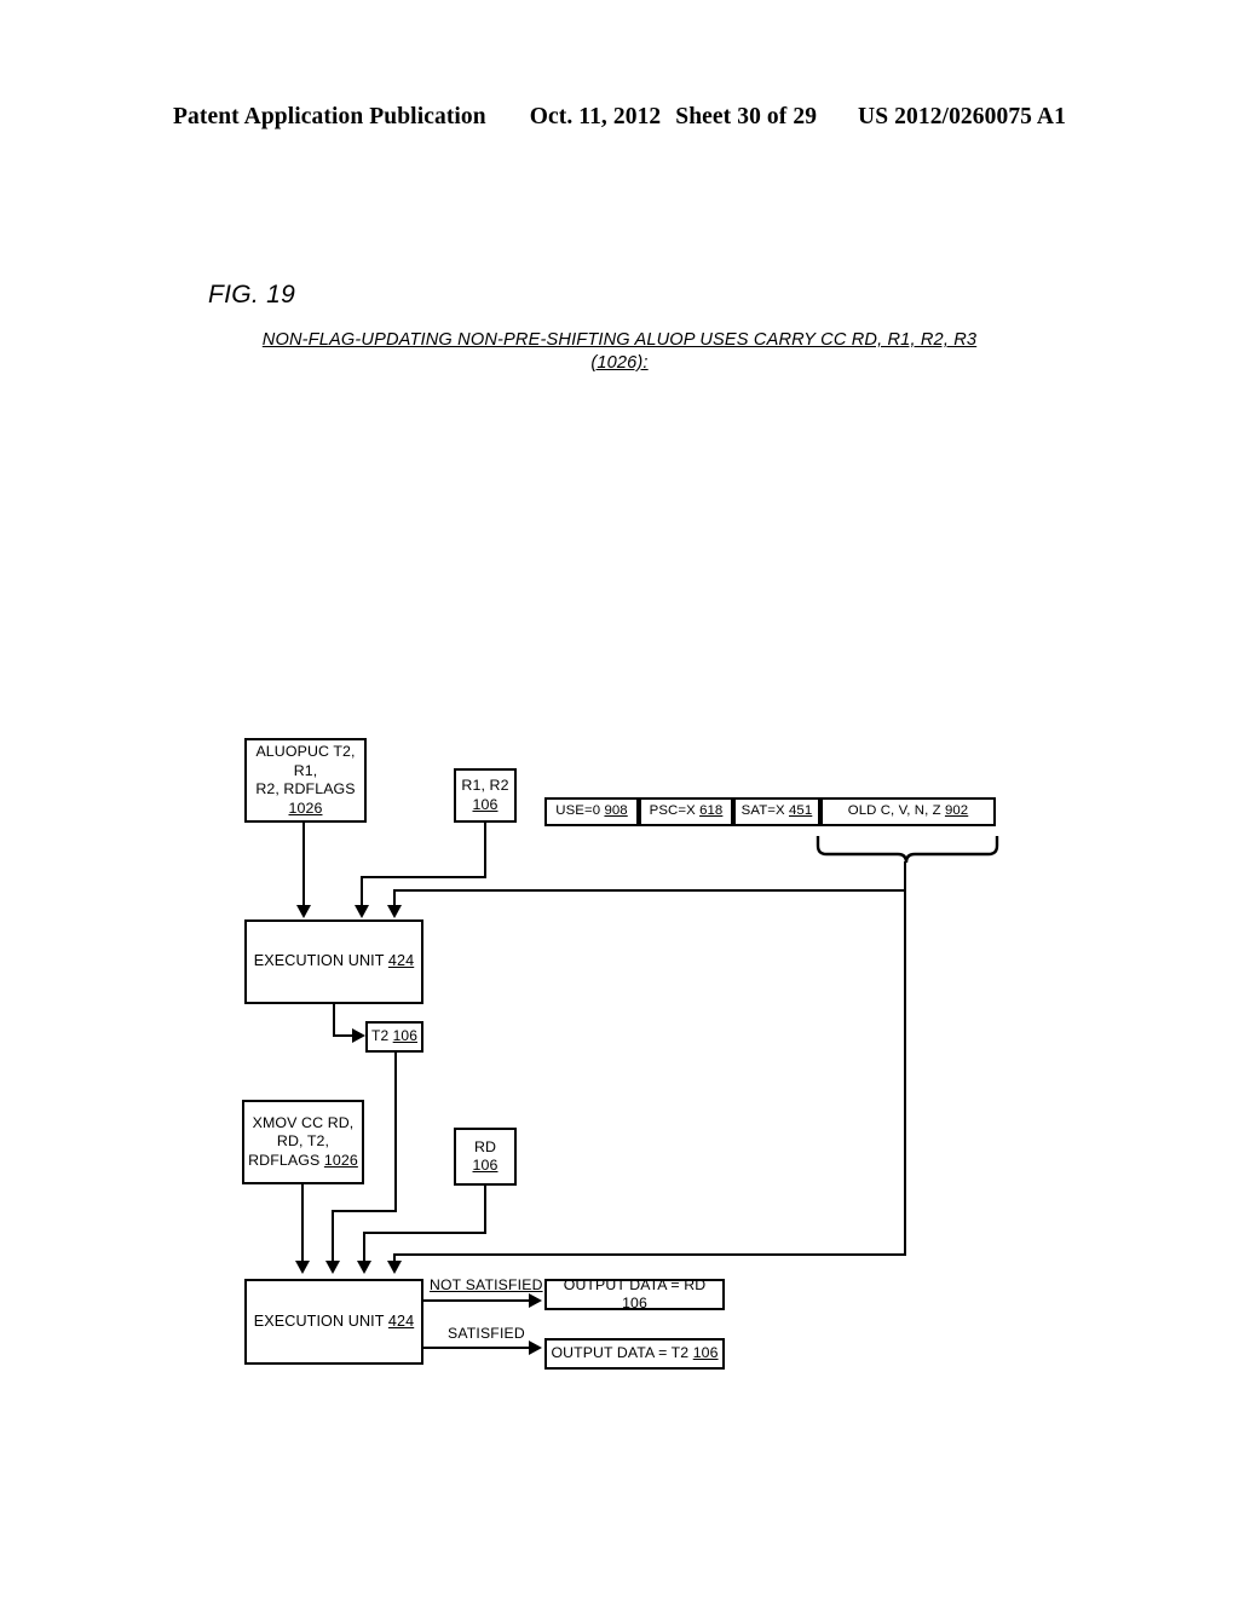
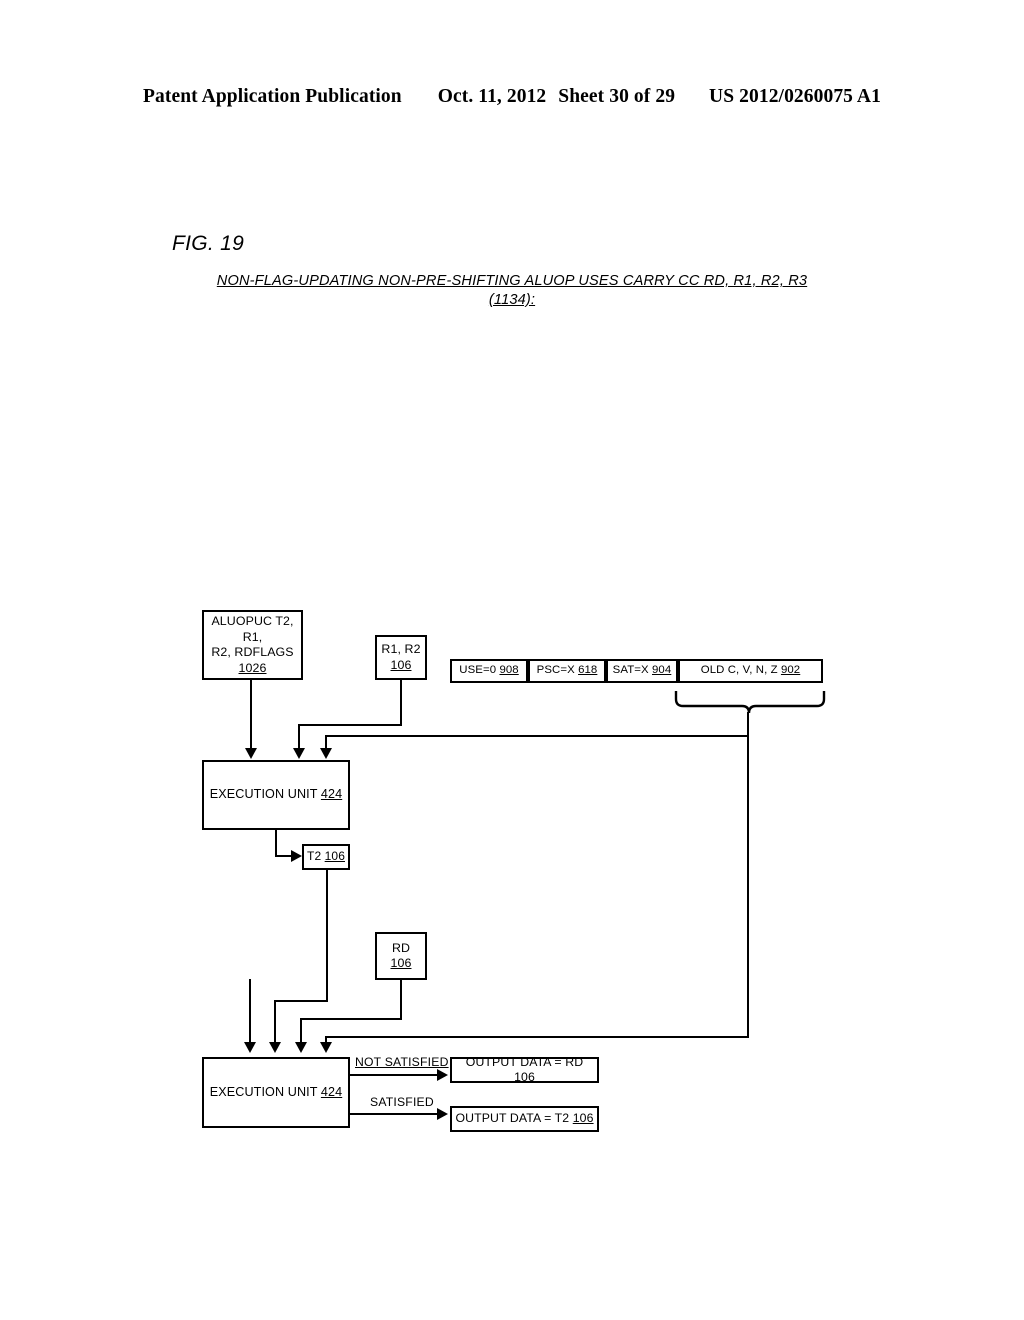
  Patent Application Publication Oct. 11, 2012 Sheet 30 of 29 US 2012/0260075 A1
  FIG. 19
  NON-FLAG-UPDATING NON-PRE-SHIFTING ALUOP USES CARRY CC RD, R1, R2, R3
- (1026):
+ (1134):
  ALUOPUC T2, R1,
  R2, RDFLAGS
  1026
  R1, R2
  106
  USE=0 908
  PSC=X 618
- SAT=X 451
+ SAT=X 904
  OLD C, V, N, Z 902
  EXECUTION UNIT 424
  T2 106
- XMOV CC RD,
- RD, T2,
- RDFLAGS 1026
  RD 106
  EXECUTION UNIT 424
  NOT SATISFIED
  SATISFIED
  OUTPUT DATA = RD 106
  OUTPUT DATA = T2 106
